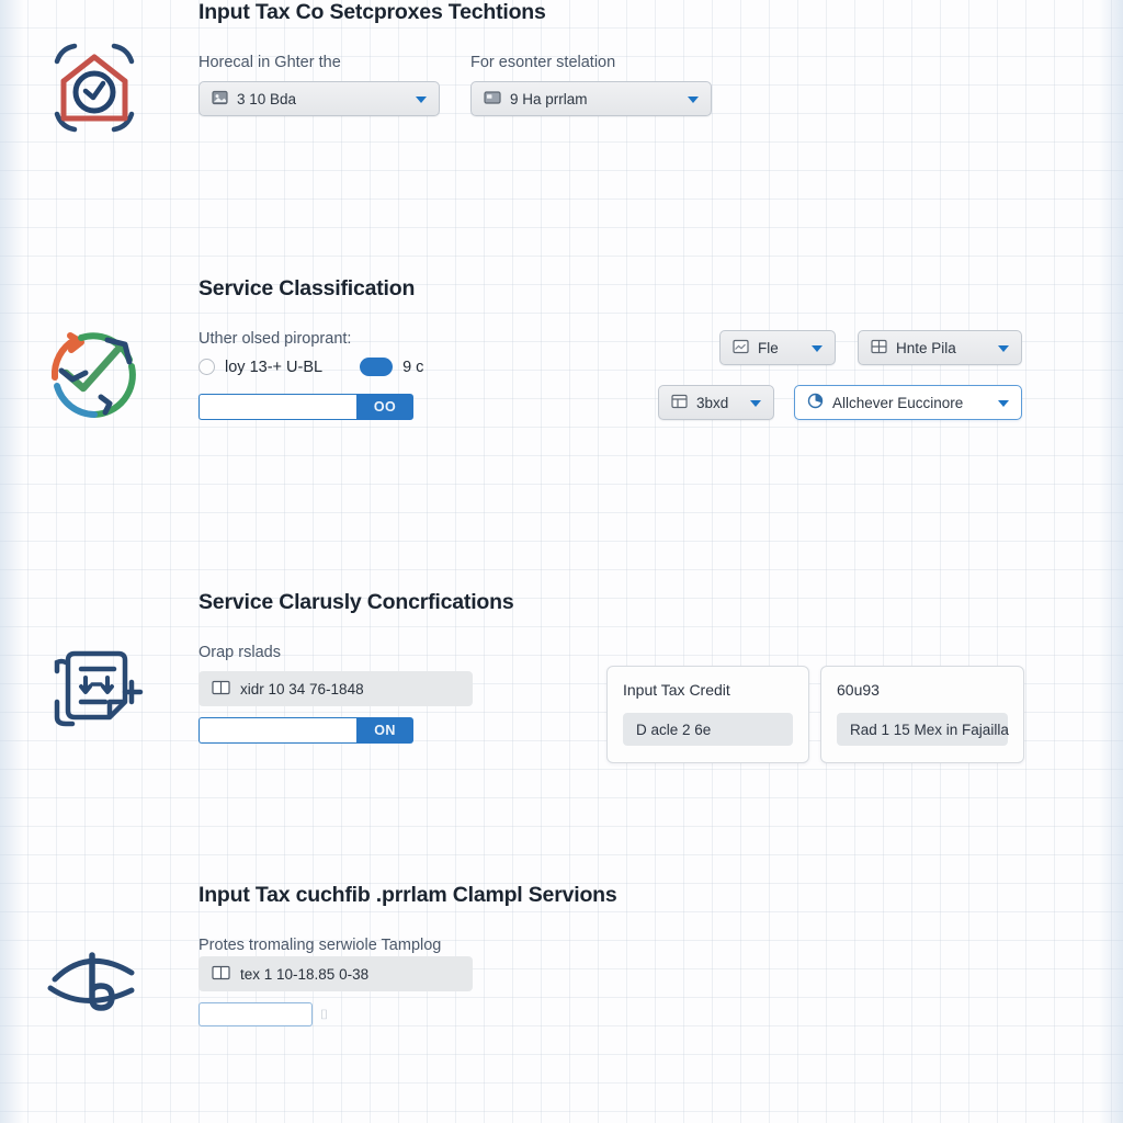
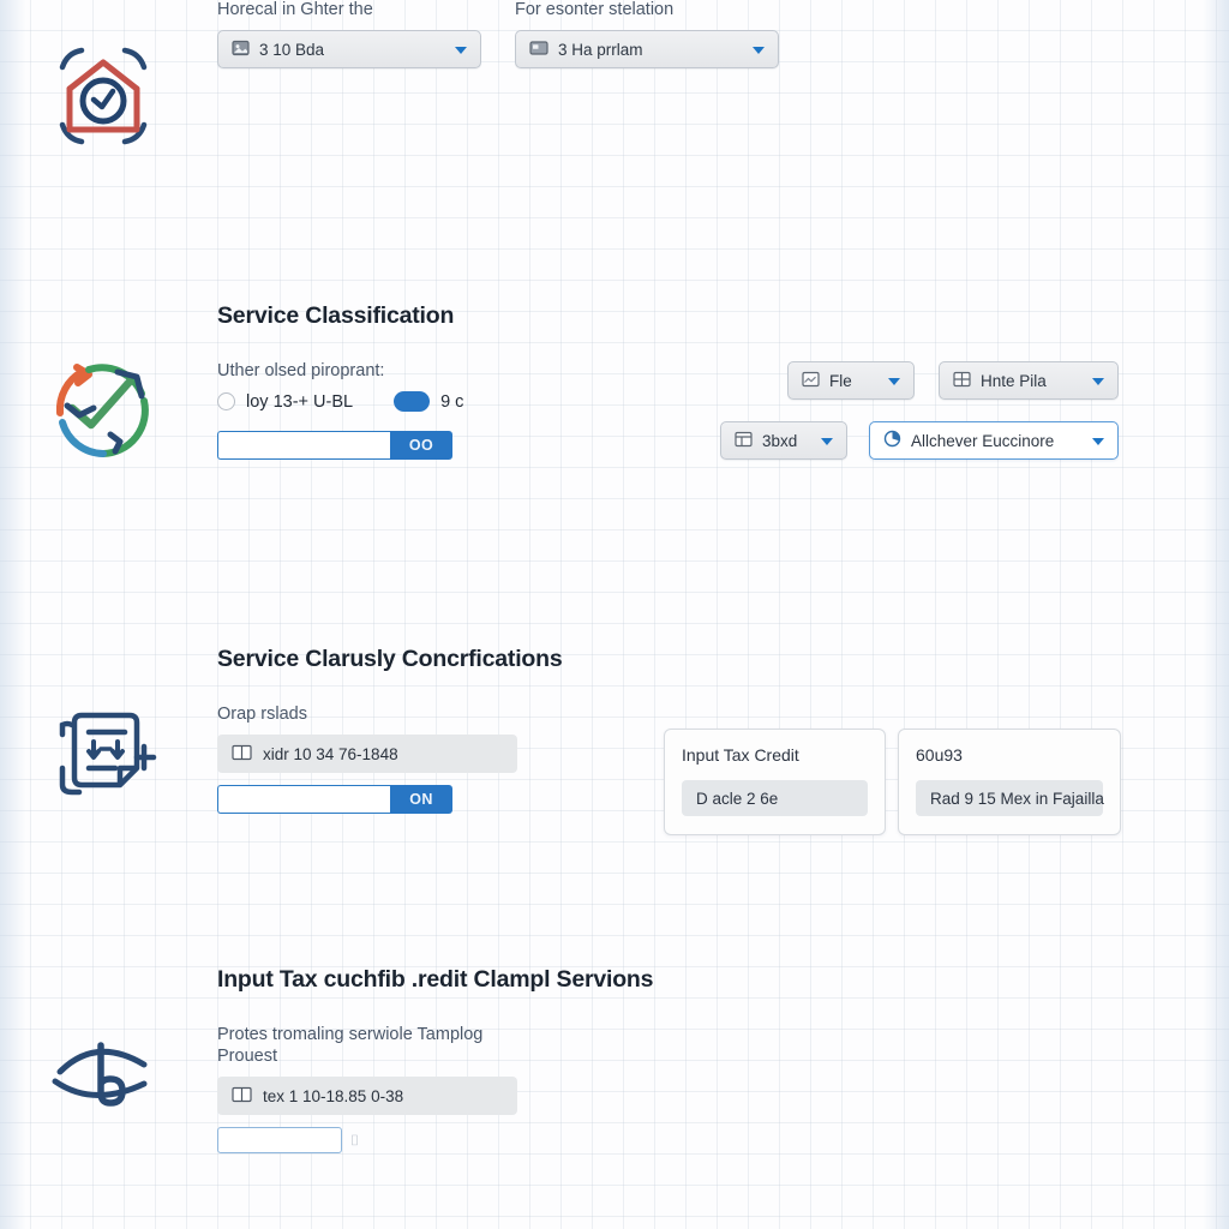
- Input Tax Co Setcproxes Techtions
  Horecal in Ghter the
  3 10 Bda
  For esonter stelation
- 9 Ha prrlam
+ 3 Ha prrlam
  Service Classification
  Uther olsed piroprant:
  loy 13-+ U-BL
  9 c
  OO
  Fle
  Hnte Pila
  3bxd
  Allchever Euccinore
  Service Clarusly Concrfications
  Orap rslads
  xidr 10 34 76-1848
  ON
  Input Tax Credit
  D acle 2 6e
  60u93
- Rad 1 15 Mex in Fajailla
+ Rad 9 15 Mex in Fajailla
- Input Tax cuchfib .prrlam Clampl Servions
+ Input Tax cuchfib .redit Clampl Servions
  Protes tromaling serwiole Tamplog
+ Prouest
  tex 1 10-18.85 0-38
  ⌷
